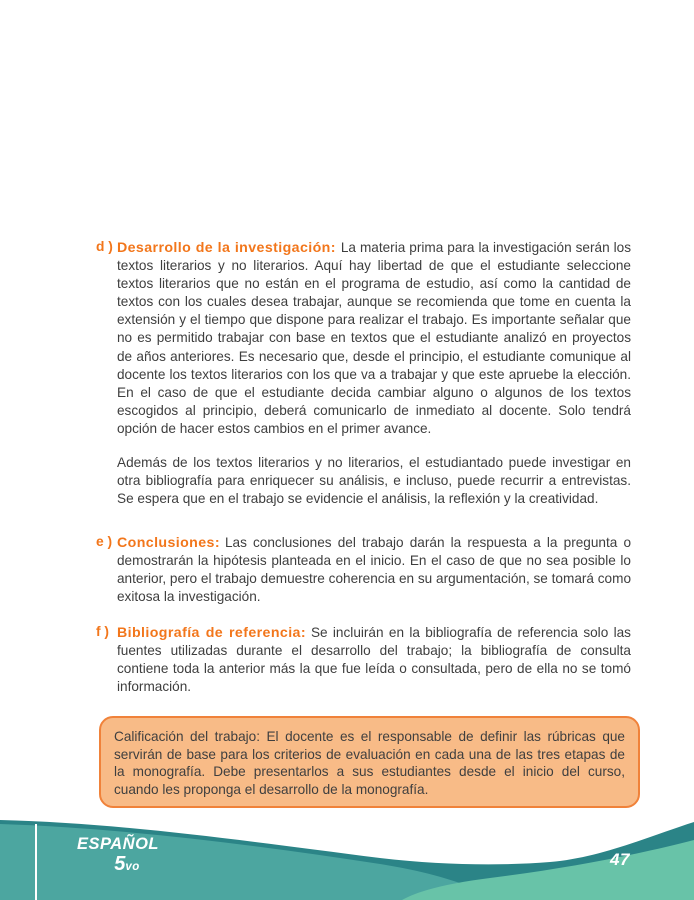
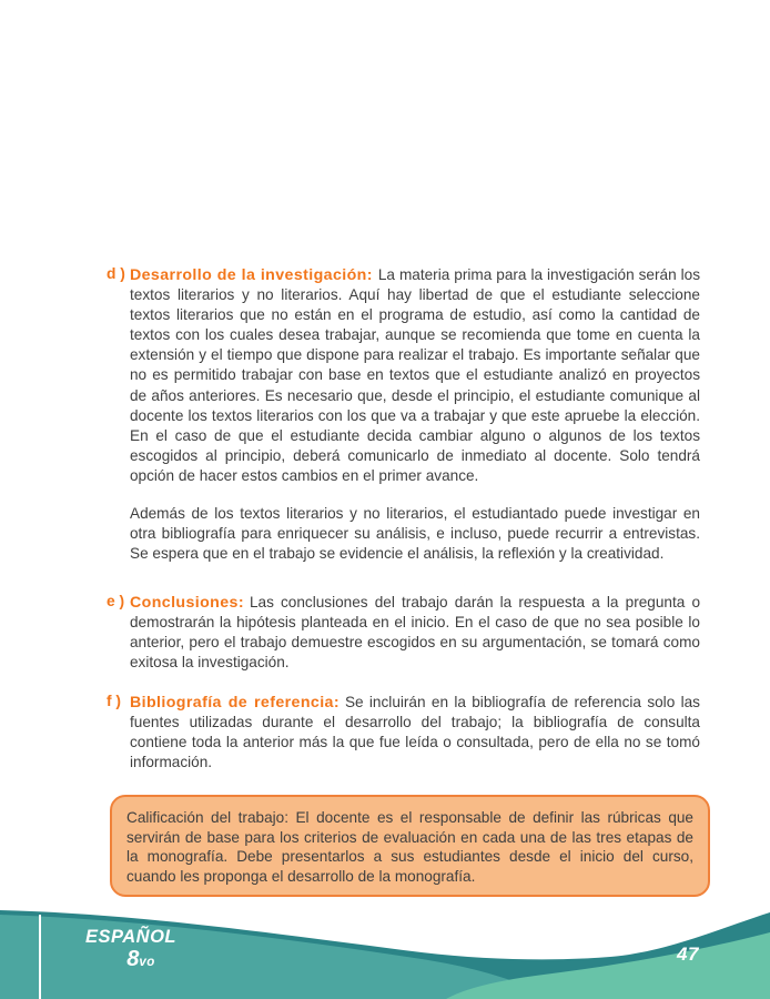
  d )
  Desarrollo de la investigación: La materia prima para la investigación serán los textos literarios y no literarios. Aquí hay libertad de que el estudiante seleccione textos literarios que no están en el programa de estudio, así como la cantidad de textos con los cuales desea trabajar, aunque se recomienda que tome en cuenta la extensión y el tiempo que dispone para realizar el trabajo. Es importante señalar que no es permitido trabajar con base en textos que el estudiante analizó en proyectos de años anteriores. Es necesario que, desde el principio, el estudiante comunique al docente los textos literarios con los que va a trabajar y que este apruebe la elección. En el caso de que el estudiante decida cambiar alguno o algunos de los textos escogidos al principio, deberá comunicarlo de inmediato al docente. Solo tendrá opción de hacer estos cambios en el primer avance.
  Además de los textos literarios y no literarios, el estudiantado puede investigar en otra bibliografía para enriquecer su análisis, e incluso, puede recurrir a entrevistas. Se espera que en el trabajo se evidencie el análisis, la reflexión y la creatividad.
  e )
- Conclusiones: Las conclusiones del trabajo darán la respuesta a la pregunta o demostrarán la hipótesis planteada en el inicio. En el caso de que no sea posible lo anterior, pero el trabajo demuestre coherencia en su argumentación, se tomará como exitosa la investigación.
+ Conclusiones: Las conclusiones del trabajo darán la respuesta a la pregunta o demostrarán la hipótesis planteada en el inicio. En el caso de que no sea posible lo anterior, pero el trabajo demuestre escogidos en su argumentación, se tomará como exitosa la investigación.
  f )
  Bibliografía de referencia: Se incluirán en la bibliografía de referencia solo las fuentes utilizadas durante el desarrollo del trabajo; la bibliografía de consulta contiene toda la anterior más la que fue leída o consultada, pero de ella no se tomó información.
  Calificación del trabajo: El docente es el responsable de definir las rúbricas que servirán de base para los criterios de evaluación en cada una de las tres etapas de la monografía. Debe presentarlos a sus estudiantes desde el inicio del curso, cuando les proponga el desarrollo de la monografía.
  ESPAÑOL
- 5vo
+ 8vo
  47
